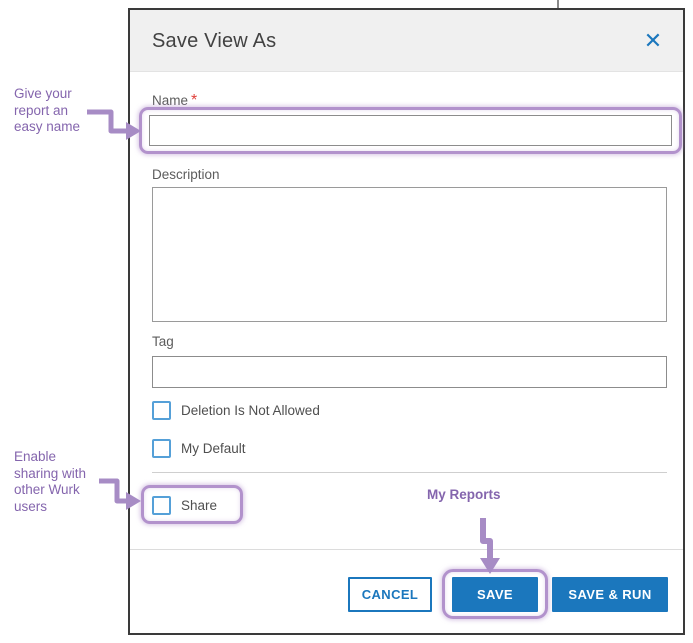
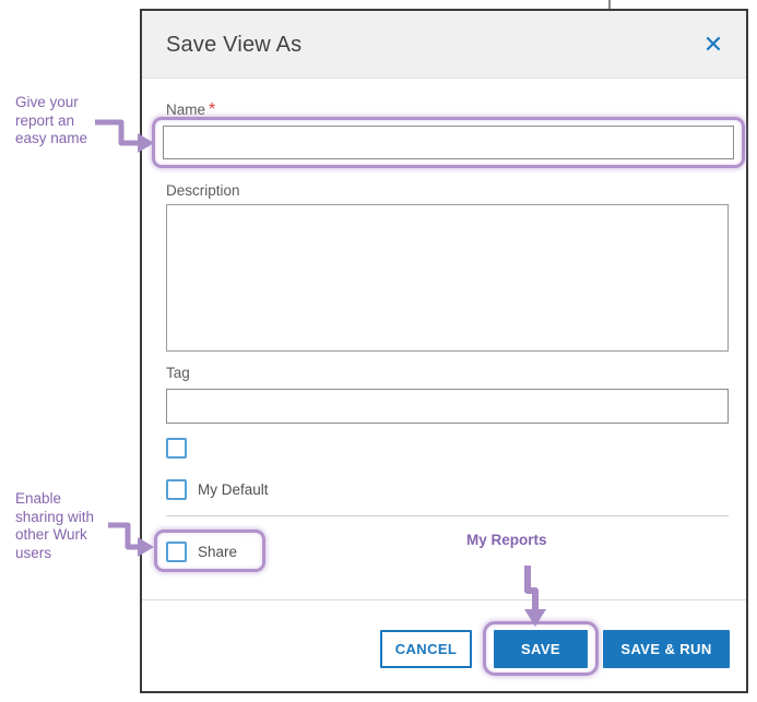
  Save View As
  ✕
  Name *
  Description
  Tag
- Deletion Is Not Allowed
  My Default
  Share
  CANCEL
  SAVE
  SAVE & RUN
  Give your
  report an
  easy name
  Enable
  sharing with
  other Wurk
  users
  My Reports
